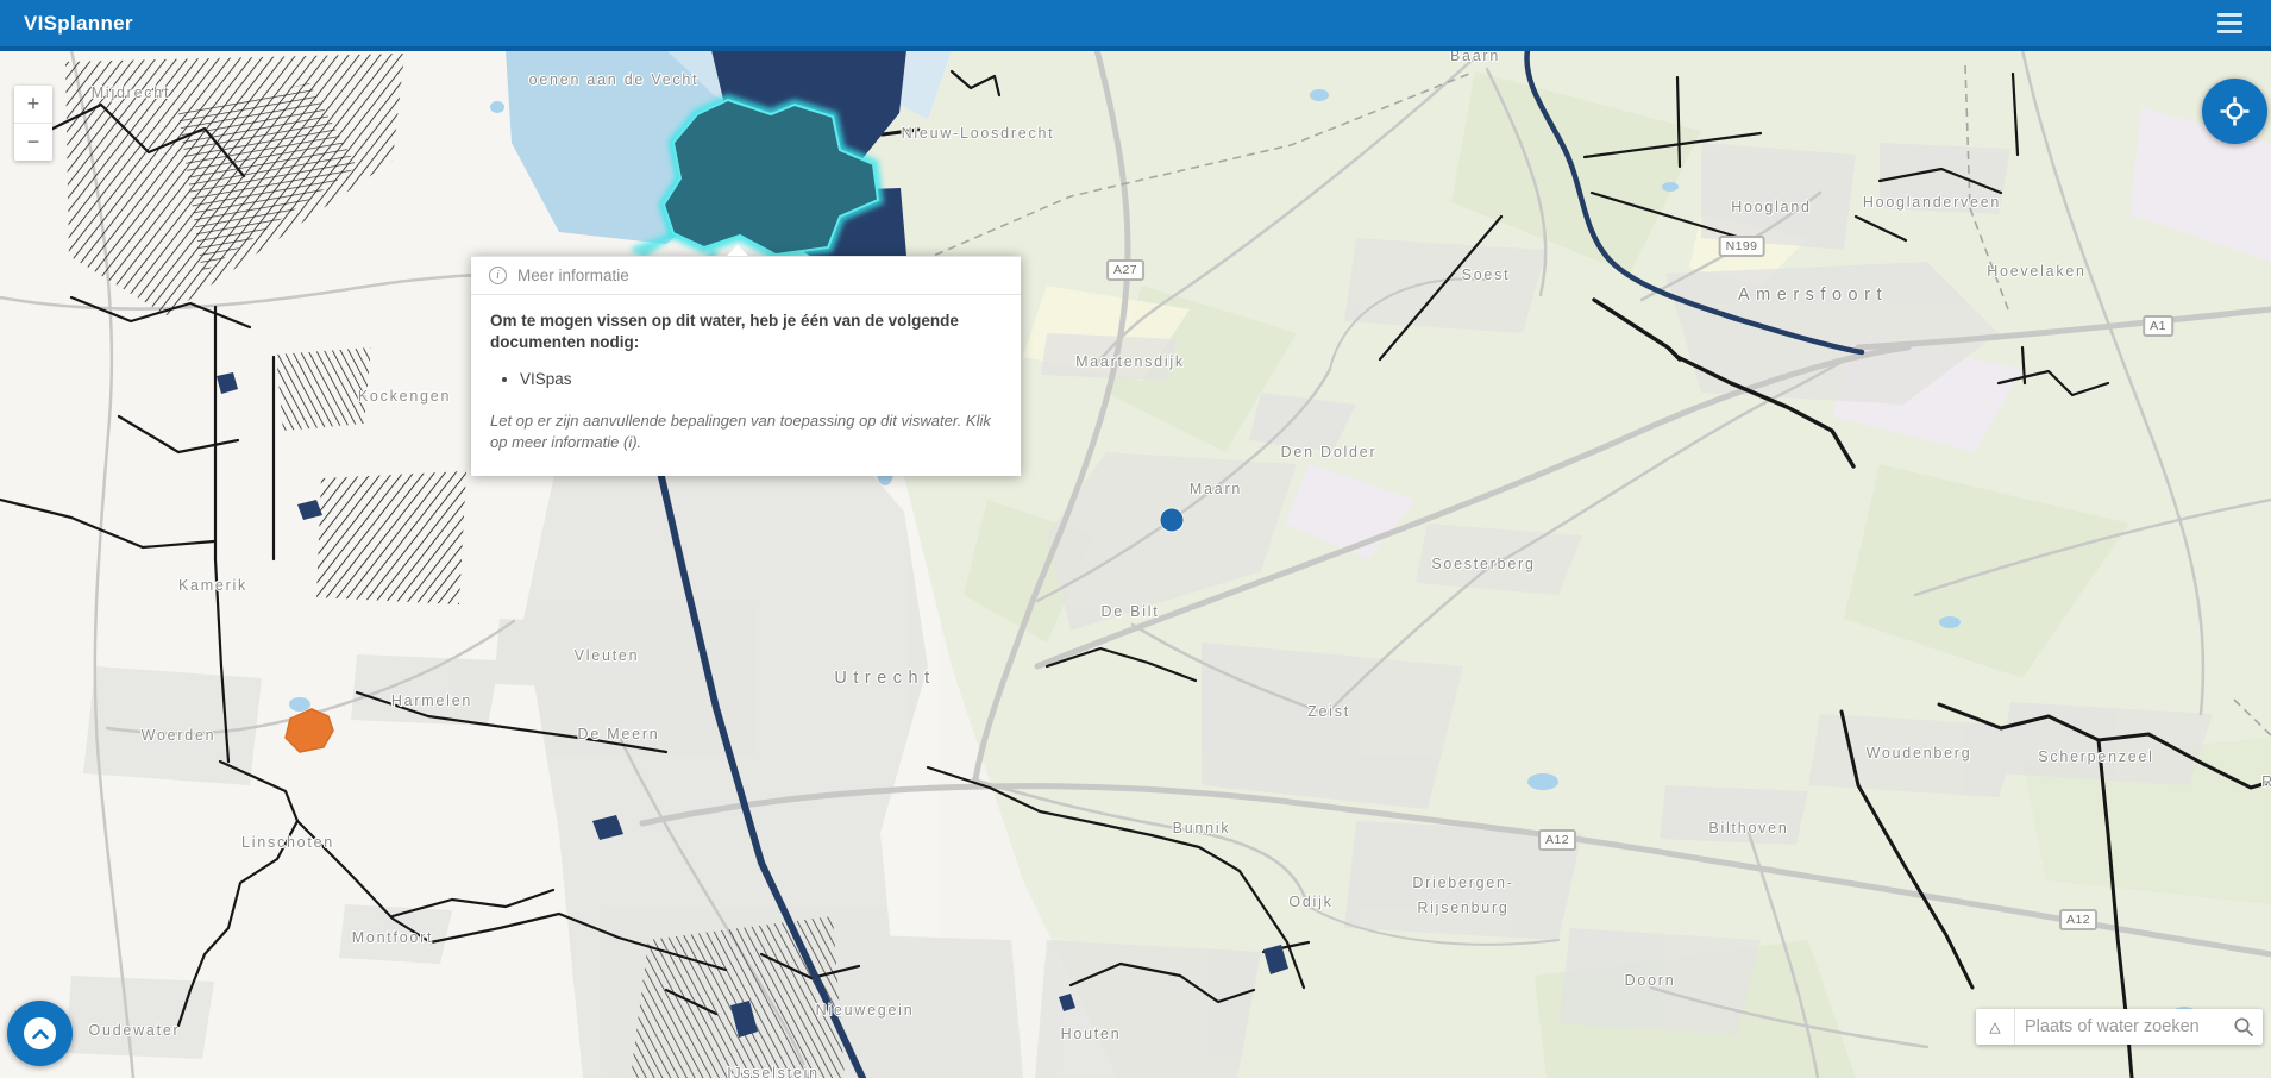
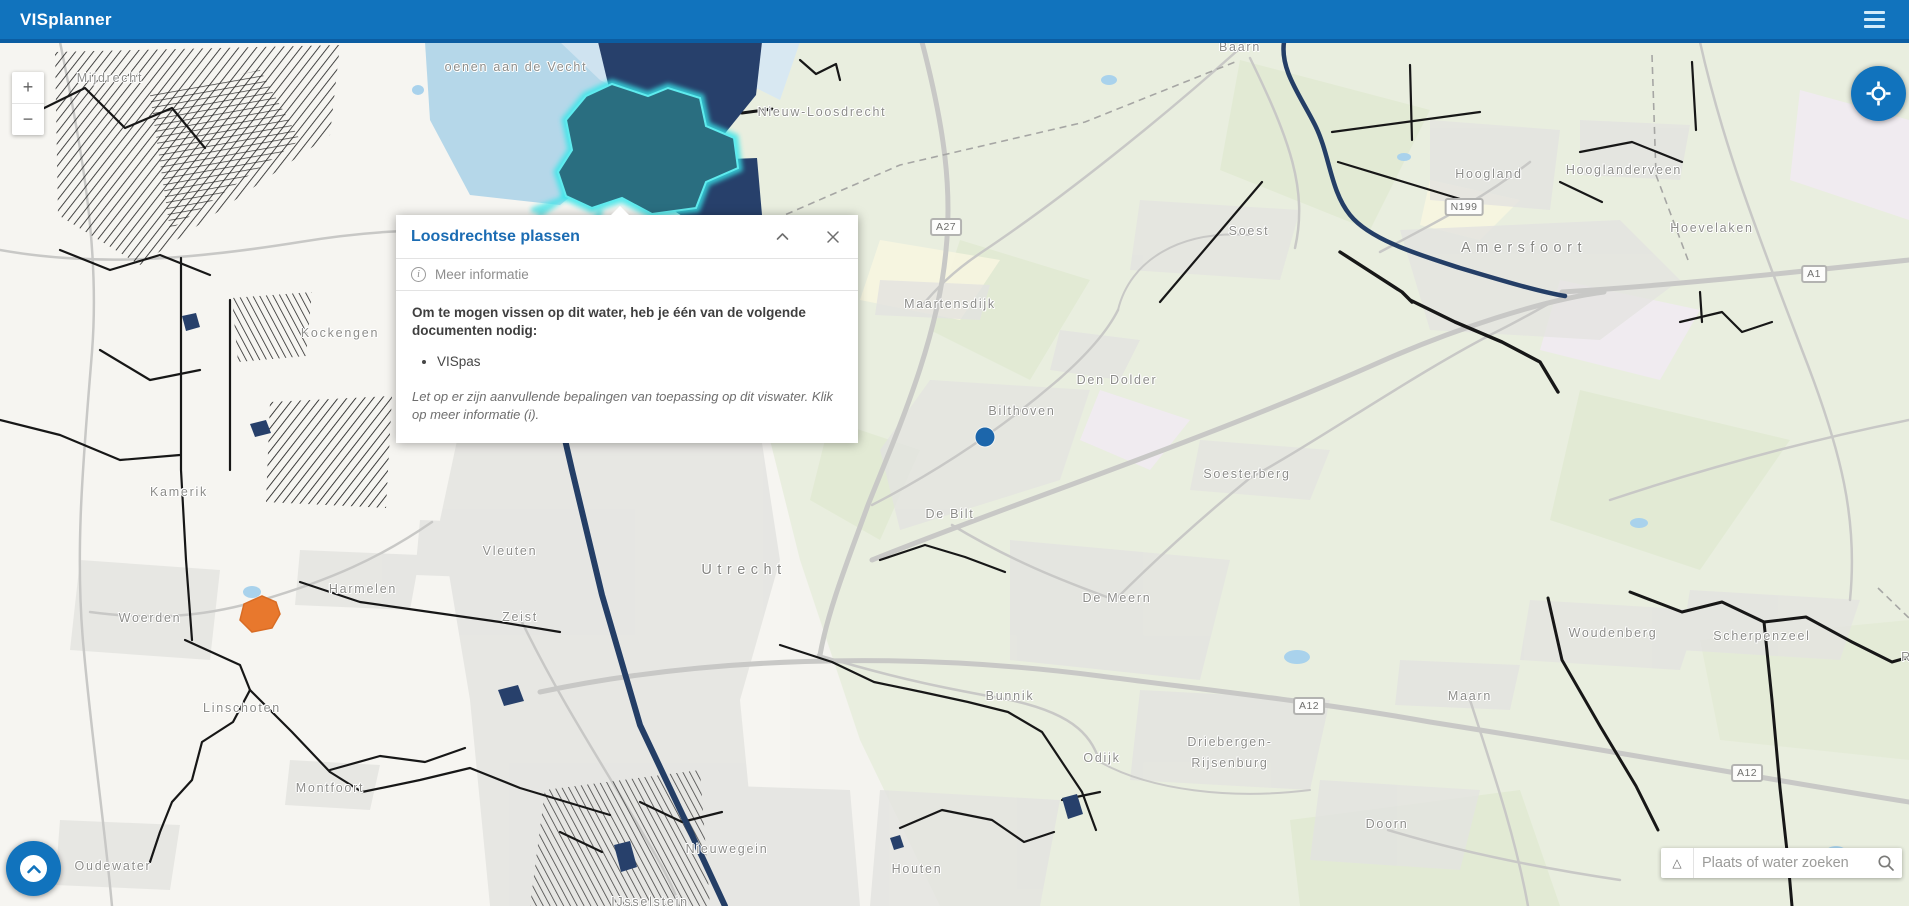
  Mijdrecht
  oenen aan de Vecht
  Nieuw-Loosdrecht
  Baarn
  Hoogland
  Hooglanderveen
  Hoevelaken
  Amersfoort
  Soest
  Maartensdijk
  Den Dolder
- Maarn
+ Bilthoven
  Soesterberg
  De Bilt
  Utrecht
  Vleuten
- De Meern
+ Zeist
  Harmelen
  Kockengen
  Kamerik
  Woerden
- Zeist
+ De Meern
  Woudenberg
  Scherpenzeel
- Bilthoven
+ Maarn
  Bunnik
  Odijk
  Driebergen-
  Rijsenburg
  Doorn
  Linschoten
  Montfoort
  Oudewater
  Nieuwegein
  Houten
  IJsselstein
  A27
  N199
  A1
  A12
  A12
  VISplanner
  +
  −
  △
  Plaats of water zoeken
+ Loosdrechtse plassen
  i
  Meer informatie
  Om te mogen vissen op dit water, heb je één van de volgende documenten nodig:
  VISpas
  Let op er zijn aanvullende bepalingen van toepassing op dit viswater. Klik op meer informatie (i).
